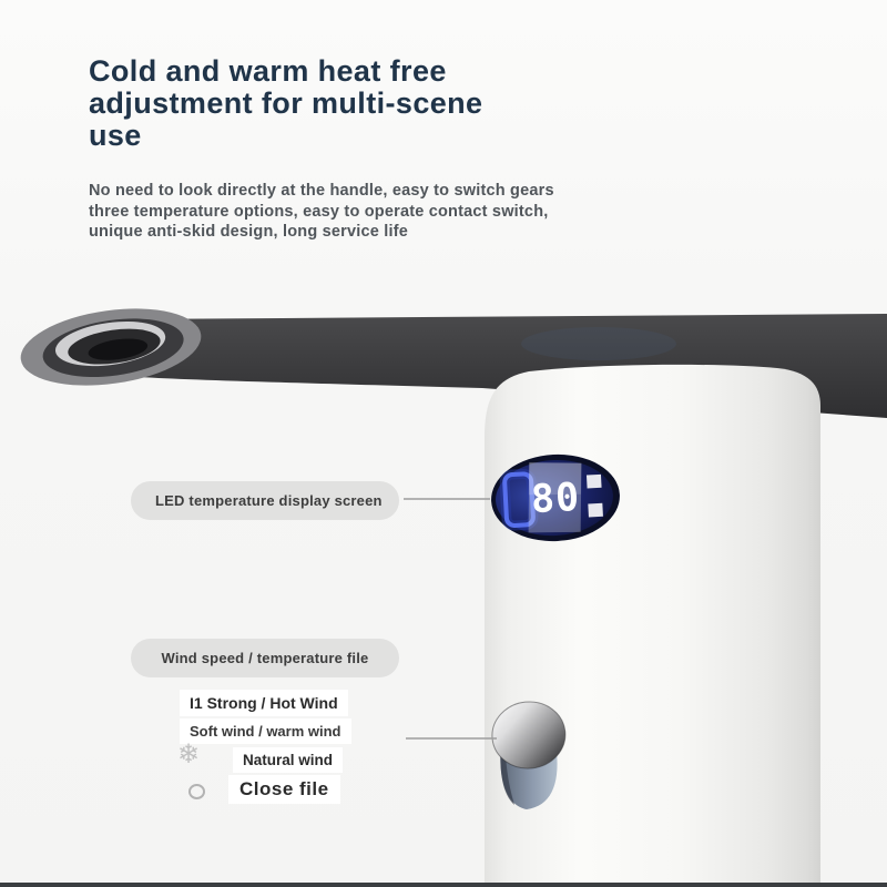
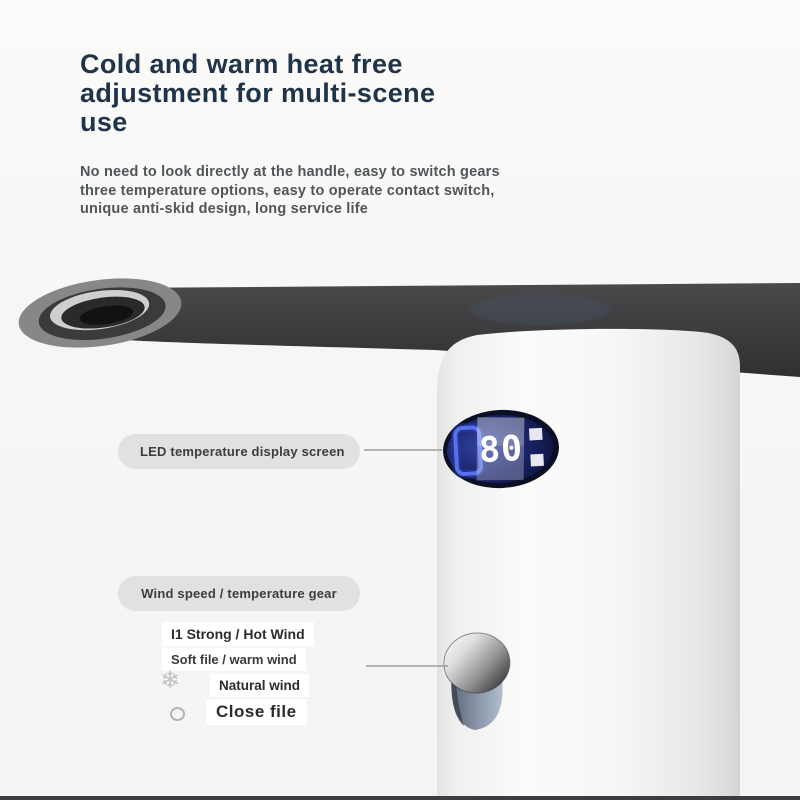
  Cold and warm heat free
  adjustment for multi-scene
  use
  No need to look directly at the handle, easy to switch gears
  three temperature options, easy to operate contact switch,
  unique anti-skid design, long service life
  LED temperature display screen
- Wind speed / temperature file
+ Wind speed / temperature gear
  I1 Strong / Hot Wind
- Soft wind / warm wind
+ Soft file / warm wind
  ❄
  Natural wind
  Close file
